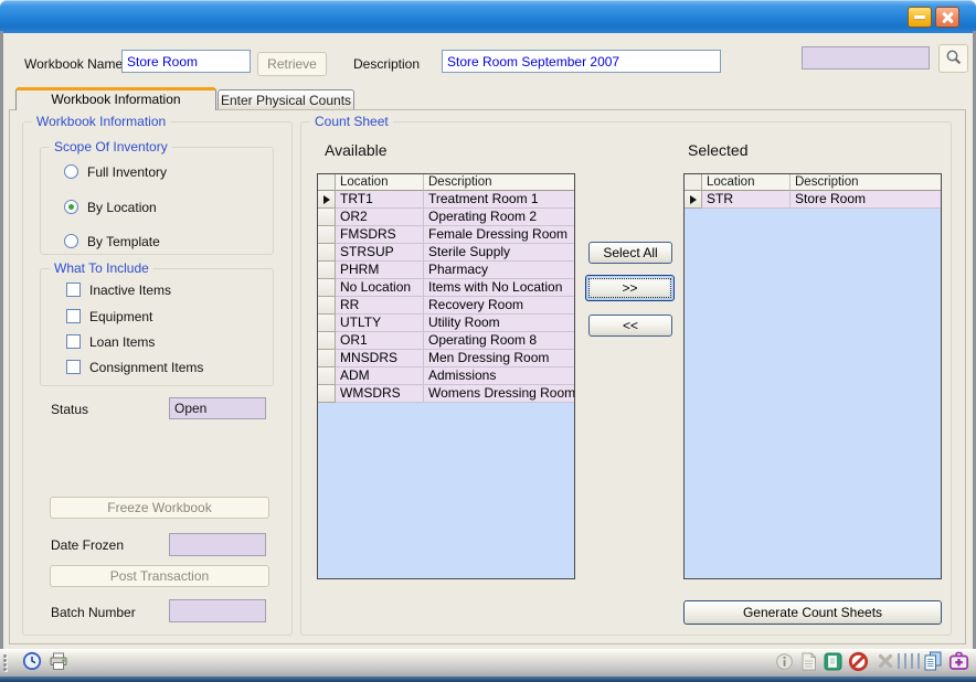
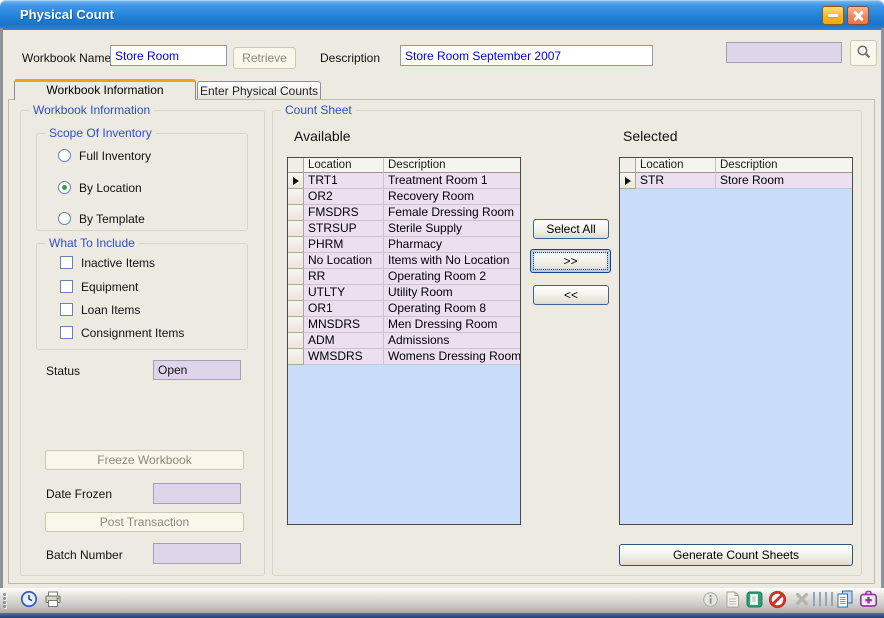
+ Physical Count
  Workbook Name
  Store Room
  Retrieve
  Description
  Store Room September 2007
  Workbook Information
  Enter Physical Counts
  Workbook Information
  Scope Of Inventory
  Full Inventory
  By Location
  By Template
  What To Include
  Inactive Items
  Equipment
  Loan Items
  Consignment Items
  Status
  Open
  Freeze Workbook
  Date Frozen
  Post Transaction
  Batch Number
  Count Sheet
  Available
  Location
  Description
  TRT1
  Treatment Room 1
  OR2
- Operating Room 2
+ Recovery Room
  FMSDRS
  Female Dressing Room
  STRSUP
  Sterile Supply
  PHRM
  Pharmacy
  No Location
  Items with No Location
  RR
- Recovery Room
+ Operating Room 2
  UTLTY
  Utility Room
  OR1
  Operating Room 8
  MNSDRS
  Men Dressing Room
  ADM
  Admissions
  WMSDRS
  Womens Dressing Room
  Select All
  >>
  <<
  Selected
  Location
  Description
  STR
  Store Room
  Generate Count Sheets
